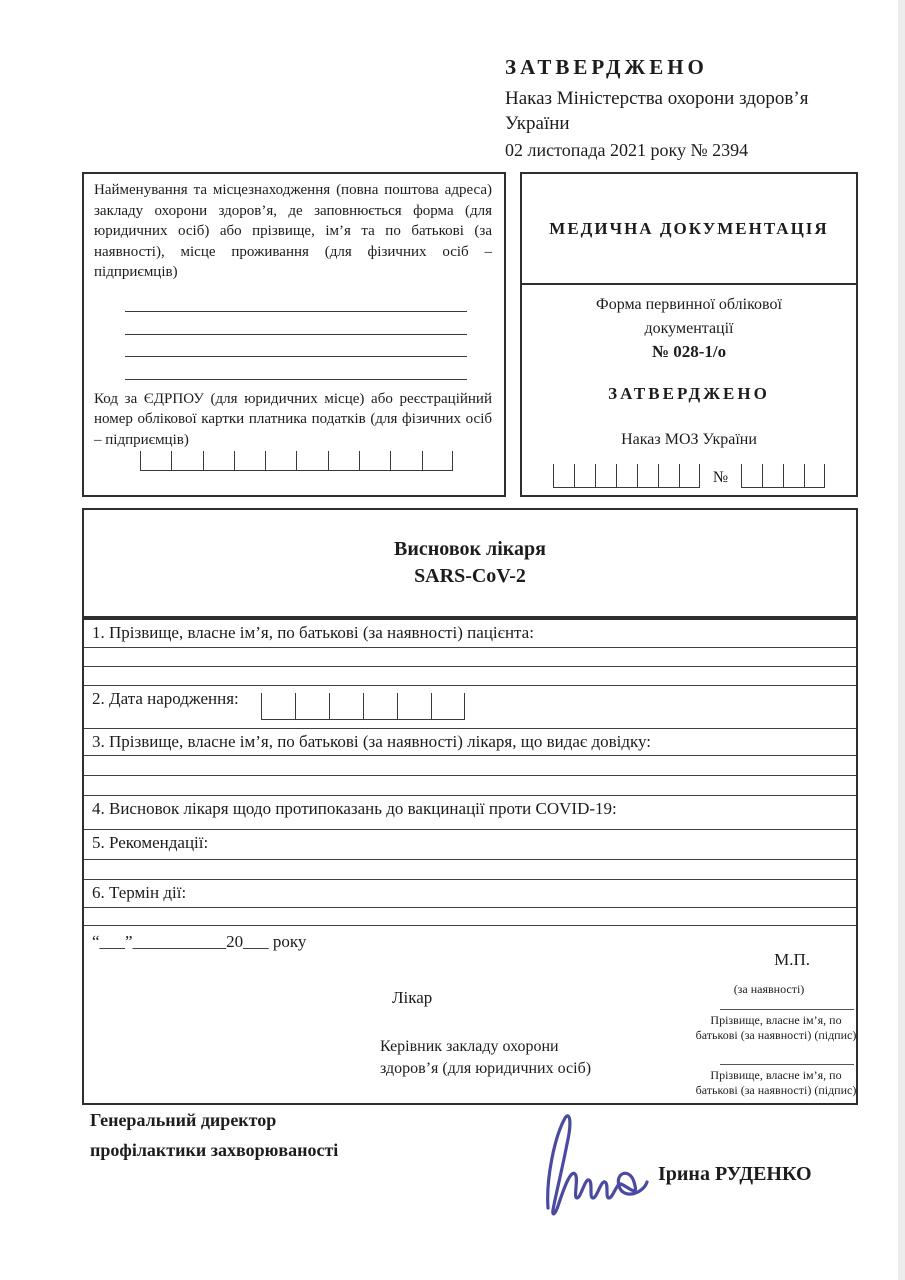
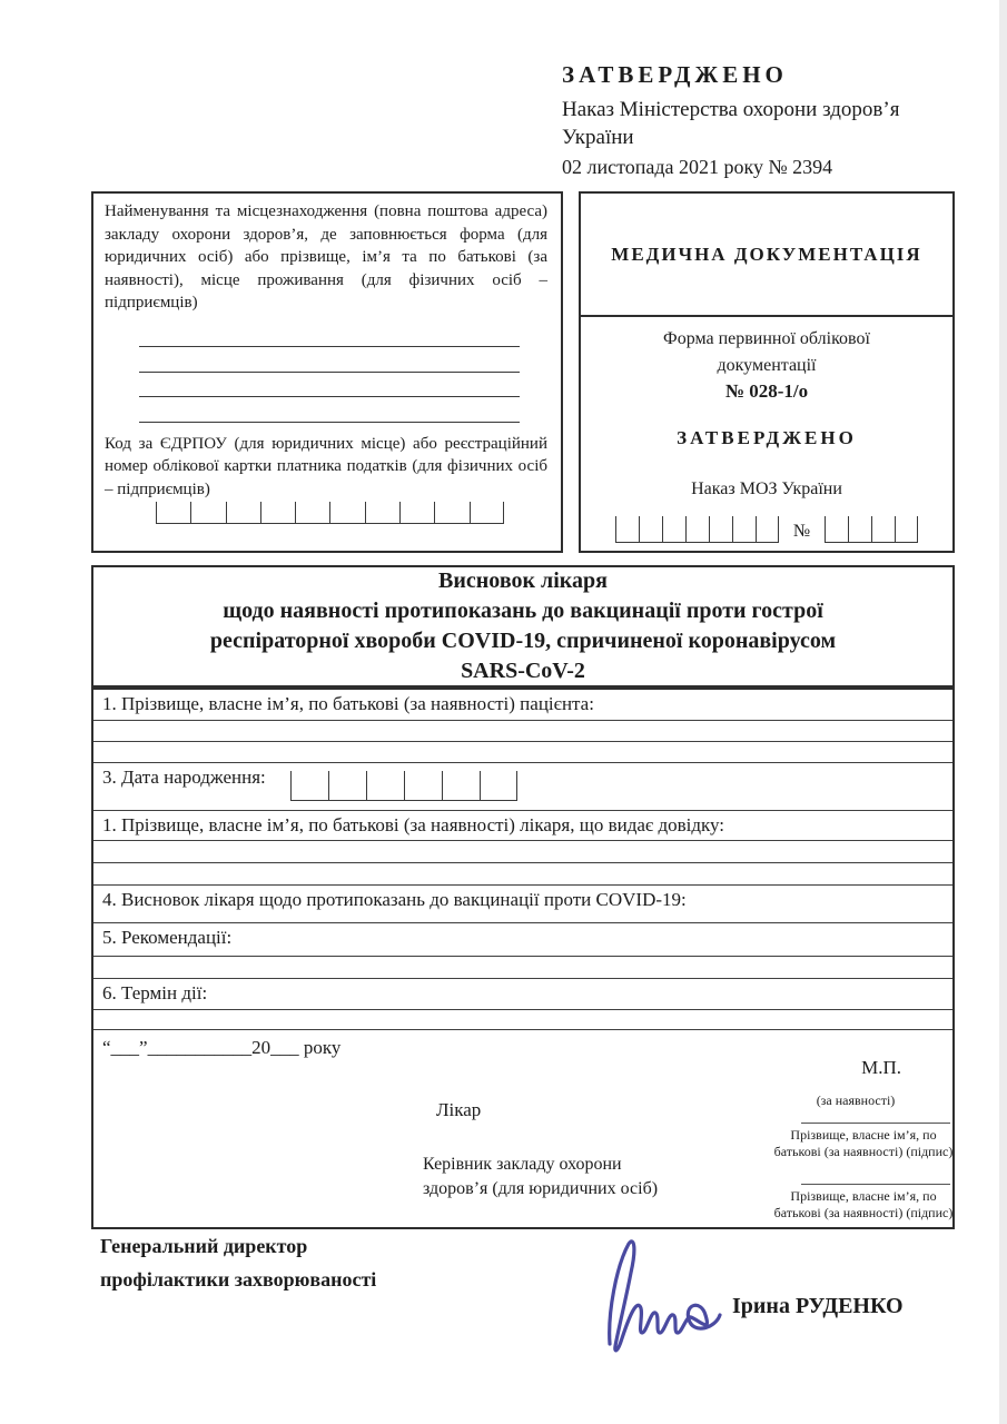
  ЗАТВЕРДЖЕНО
  Наказ Міністерства охорони здоров’я
  України
  02 листопада 2021 року № 2394
  Найменування та місцезнаходження (повна поштова адреса) закладу охорони здоров’я, де заповнюється форма (для юридичних осіб) або прізвище, ім’я та по батькові (за наявності), місце проживання (для фізичних осіб – підприємців)
  Код за ЄДРПОУ (для юридичних місце) або реєстраційний номер облікової картки платника податків (для фізичних осіб – підприємців)
  МЕДИЧНА ДОКУМЕНТАЦІЯ
  Форма первинної облікової
  документації
  № 028-1/о
  ЗАТВЕРДЖЕНО
  Наказ МОЗ України
  №
  Висновок лікаря
+ щодо наявності протипоказань до вакцинації проти гострої
+ респіраторної хвороби COVID-19, спричиненої коронавірусом
  SARS-CoV-2
  1. Прізвище, власне ім’я, по батькові (за наявності) пацієнта:
- 2. Дата народження:
+ 3. Дата народження:
- 3. Прізвище, власне ім’я, по батькові (за наявності) лікаря, що видає довідку:
+ 1. Прізвище, власне ім’я, по батькові (за наявності) лікаря, що видає довідку:
  4. Висновок лікаря щодо протипоказань до вакцинації проти COVID-19:
  5. Рекомендації:
  6. Термін дії:
  “___”___________20___ року
  М.П.
  (за наявності)
  Лікар
  Прізвище, власне ім’я, по
  батькові (за наявності) (підпис)
  Керівник закладу охорони
  здоров’я (для юридичних осіб)
  Прізвище, власне ім’я, по
  батькові (за наявності) (підпис)
  Генеральний директор
  профілактики захворюваності
  Ірина РУДЕНКО
